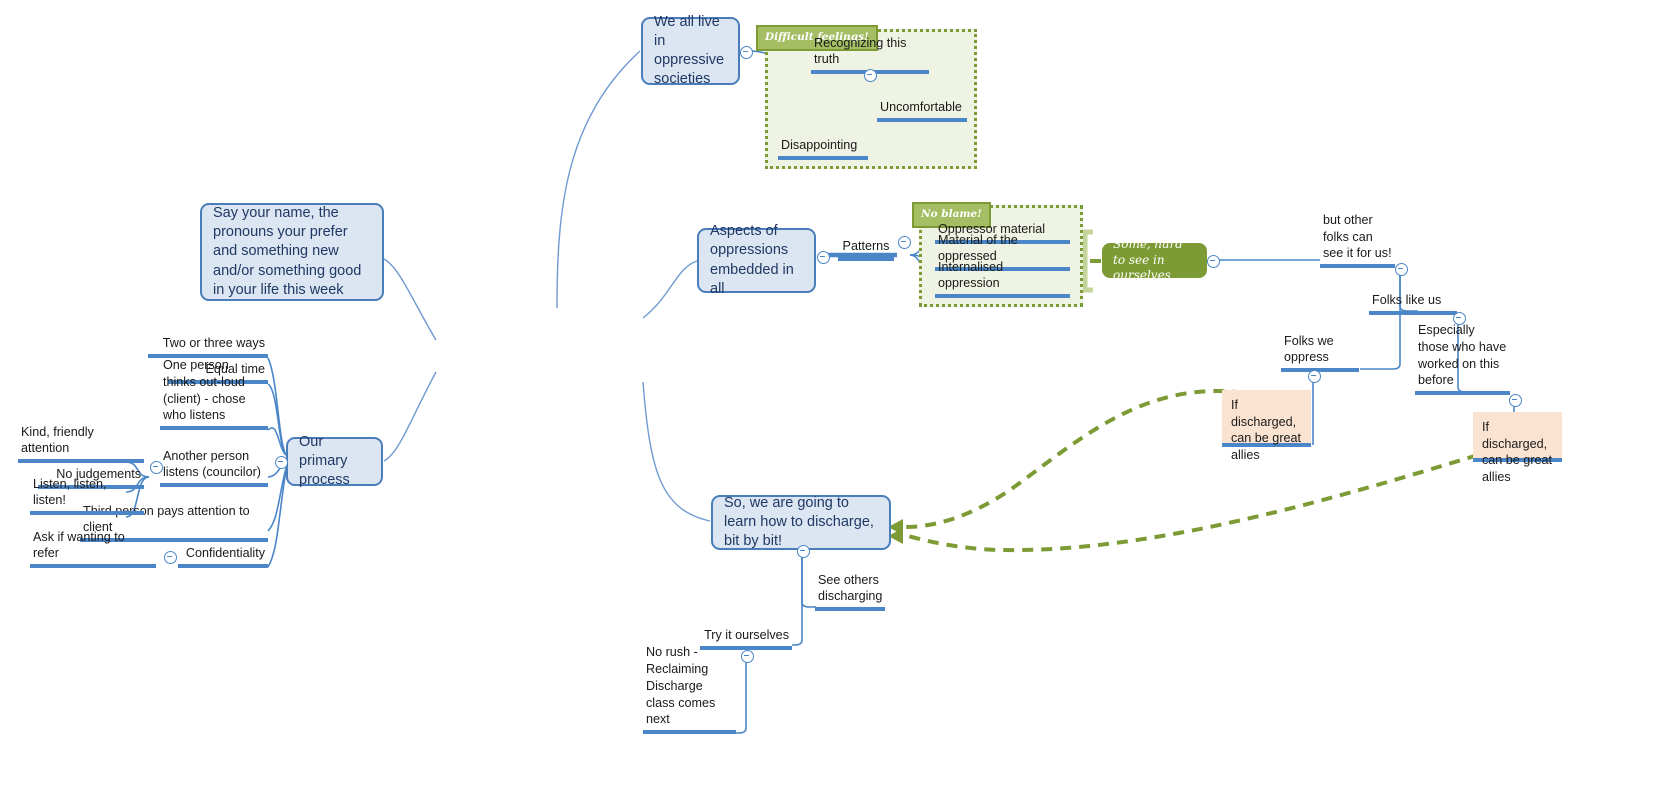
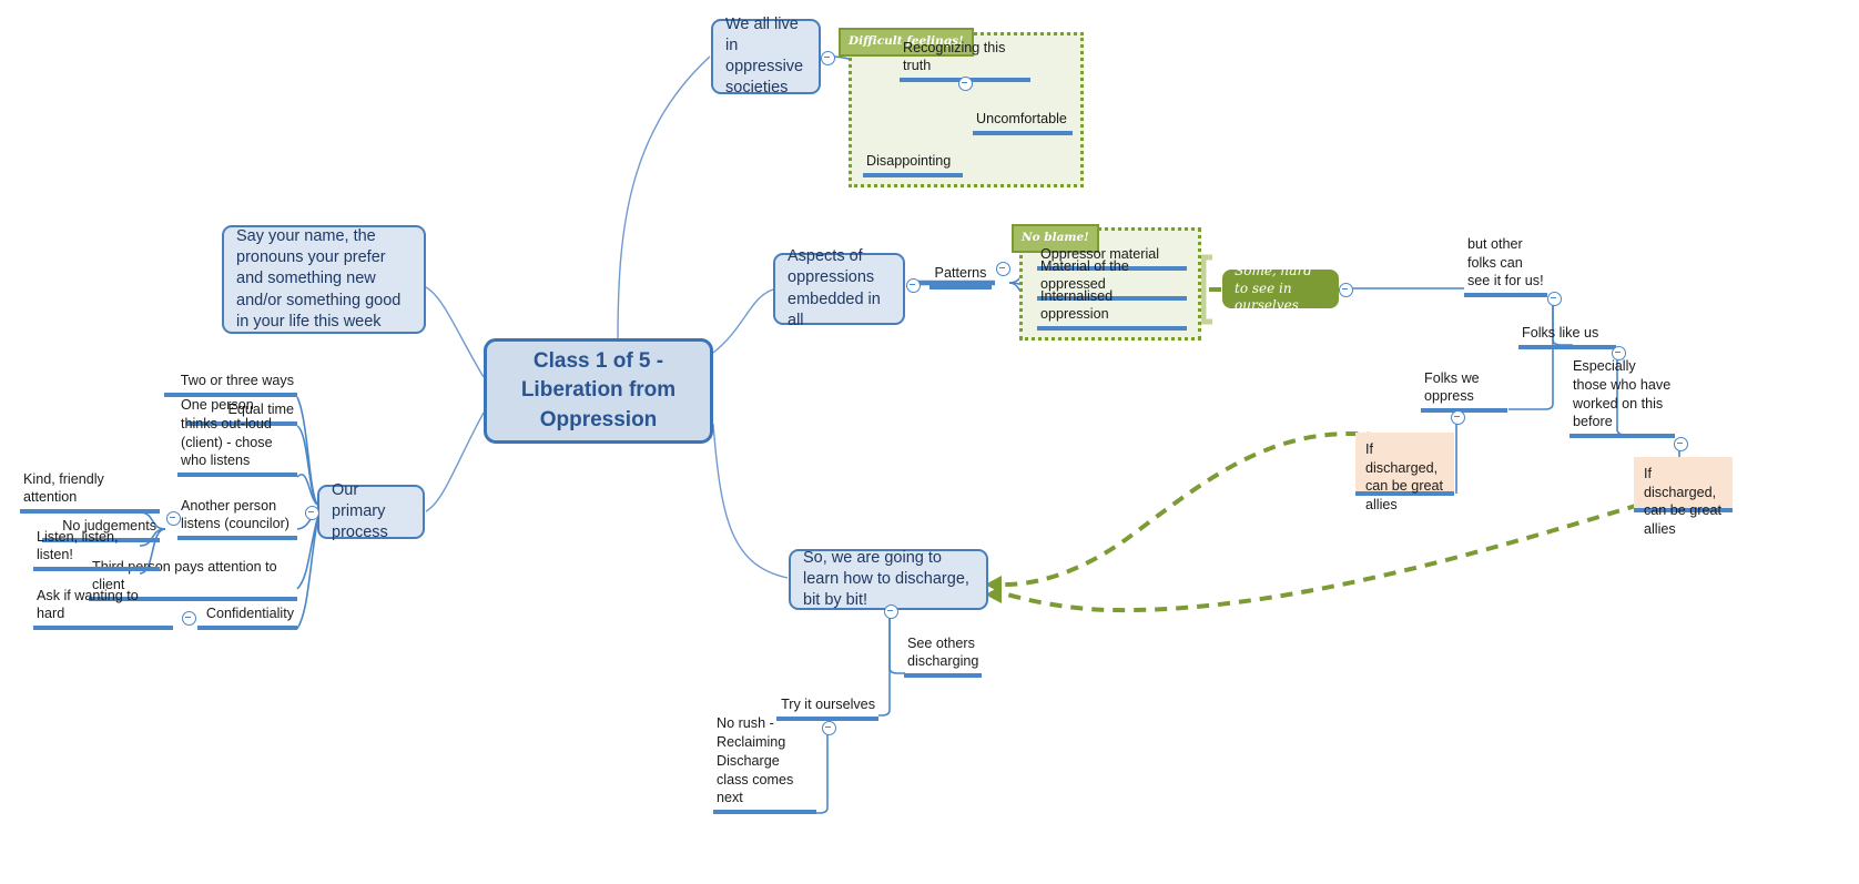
  Difficult feelings!
  No blame!
+ Class 1 of 5 -
+ Liberation from
+ Oppression
  Say your name, the pronouns your prefer and something new and/or something good in your life this week
  We all live in oppressive societies
  Aspects of oppressions embedded in all
  Our primary process
  So, we are going to learn how to discharge, bit by bit!
  Some, hard to see in ourselves
  Recognizing this truth
  Uncomfortable
  Disappointing
  Patterns
  Oppressor material
  Material of the oppressed
  Internalised oppression
  but other folks can see it for us!
  Folks like us
  Folks we oppress
  Especially those who have worked on this before
  If discharged, can be great allies
  If discharged, can be great allies
  Two or three ways
  Equal time
  One person thinks out-loud (client) - chose who listens
  Another person listens (councilor)
  Confidentiality
  Kind, friendly attention
  No judgements
  Listen, listen, listen!
- Ask if wanting to refer
+ Ask if wanting to hard
  See others discharging
  Try it ourselves
  No rush - Reclaiming Discharge class comes next
